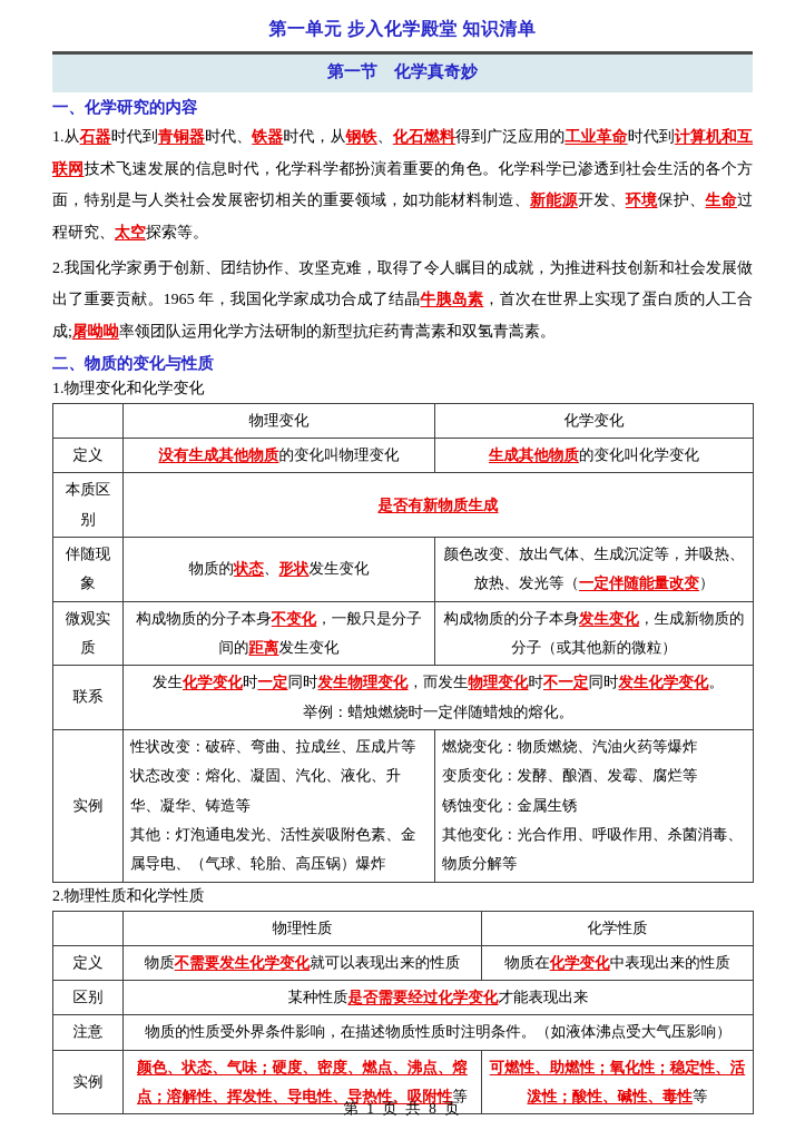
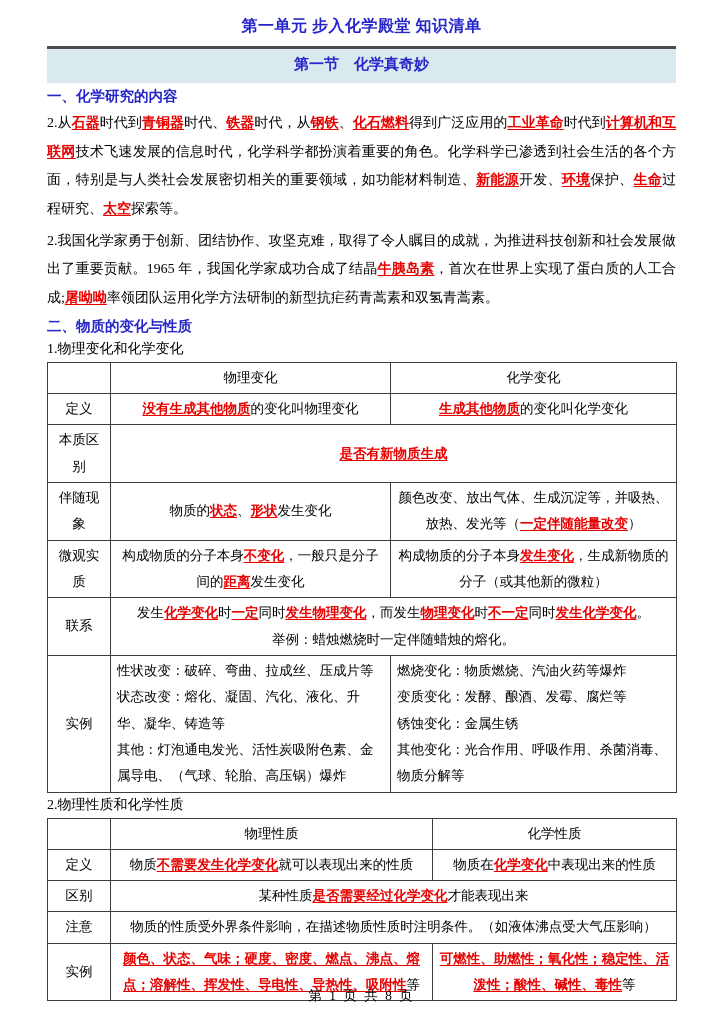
  第一单元 步入化学殿堂 知识清单
  第一节 化学真奇妙
  一、化学研究的内容
- 1.从石器时代到青铜器时代、铁器时代，从钢铁、化石燃料得到广泛应用的工业革命时代到计算机和互联网技术飞速发展的信息时代，化学科学都扮演着重要的角色。化学科学已渗透到社会生活的各个方面，特别是与人类社会发展密切相关的重要领域，如功能材料制造、新能源开发、环境保护、生命过程研究、太空探索等。
+ 2.从石器时代到青铜器时代、铁器时代，从钢铁、化石燃料得到广泛应用的工业革命时代到计算机和互联网技术飞速发展的信息时代，化学科学都扮演着重要的角色。化学科学已渗透到社会生活的各个方面，特别是与人类社会发展密切相关的重要领域，如功能材料制造、新能源开发、环境保护、生命过程研究、太空探索等。
  2.我国化学家勇于创新、团结协作、攻坚克难，取得了令人瞩目的成就，为推进科技创新和社会发展做出了重要贡献。1965 年，我国化学家成功合成了结晶牛胰岛素，首次在世界上实现了蛋白质的人工合成;屠呦呦率领团队运用化学方法研制的新型抗疟药青蒿素和双氢青蒿素。
  二、物质的变化与性质
  1.物理变化和化学变化
  	物理变化	化学变化
  定义	没有生成其他物质的变化叫物理变化	生成其他物质的变化叫化学变化
  本质区别	是否有新物质生成
  伴随现象	物质的状态、形状发生变化	颜色改变、放出气体、生成沉淀等，并吸热、放热、发光等（一定伴随能量改变）
  微观实质	构成物质的分子本身不变化，一般只是分子间的距离发生变化	构成物质的分子本身发生变化，生成新物质的分子（或其他新的微粒）
  联系	发生化学变化时一定同时发生物理变化，而发生物理变化时不一定同时发生化学变化。 举例：蜡烛燃烧时一定伴随蜡烛的熔化。
  实例	性状改变：破碎、弯曲、拉成丝、压成片等 状态改变：熔化、凝固、汽化、液化、升华、凝华、铸造等 其他：灯泡通电发光、活性炭吸附色素、金属导电、（气球、轮胎、高压锅）爆炸	燃烧变化：物质燃烧、汽油火药等爆炸 变质变化：发酵、酿酒、发霉、腐烂等 锈蚀变化：金属生锈 其他变化：光合作用、呼吸作用、杀菌消毒、物质分解等
  2.物理性质和化学性质
  	物理性质	化学性质
  定义	物质不需要发生化学变化就可以表现出来的性质	物质在化学变化中表现出来的性质
  区别	某种性质是否需要经过化学变化才能表现出来
  注意	物质的性质受外界条件影响，在描述物质性质时注明条件。（如液体沸点受大气压影响）
  实例	颜色、状态、气味；硬度、密度、燃点、沸点、熔点；溶解性、挥发性、导电性、导热性、吸附性等	可燃性、助燃性；氧化性；稳定性、活泼性；酸性、碱性、毒性等
  第 1 页 共 8 页
